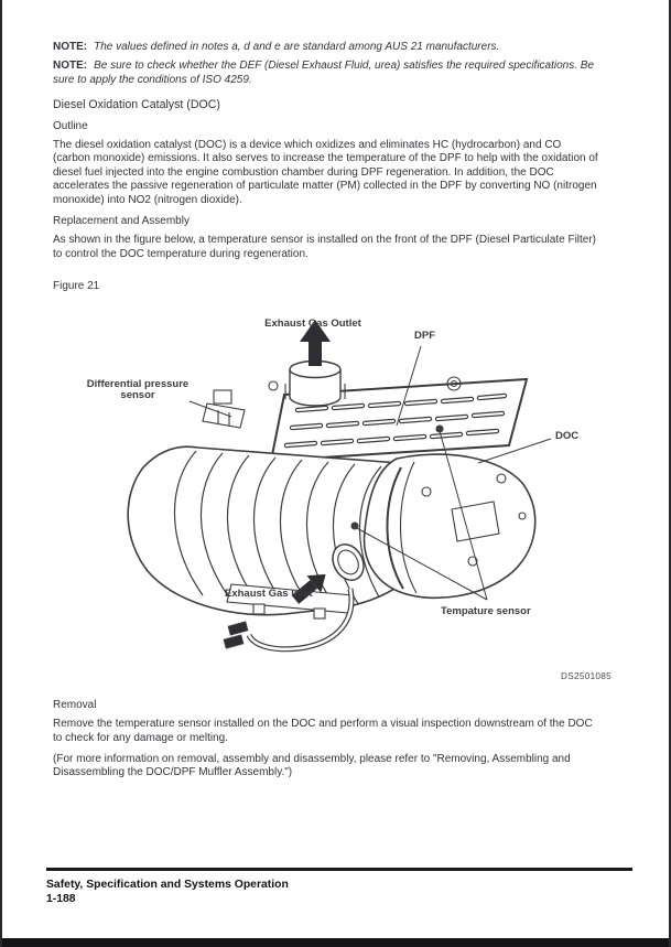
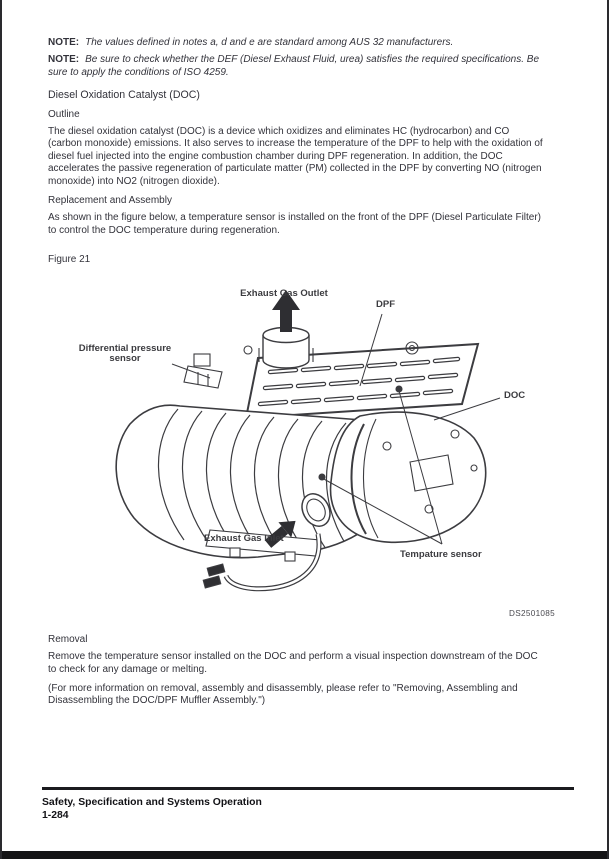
- NOTE: The values defined in notes a, d and e are standard among AUS 21 manufacturers.
+ NOTE: The values defined in notes a, d and e are standard among AUS 32 manufacturers.
  NOTE: Be sure to check whether the DEF (Diesel Exhaust Fluid, urea) satisfies the required specifications. Be sure to apply the conditions of ISO 4259.
  Diesel Oxidation Catalyst (DOC)
  Outline
  The diesel oxidation catalyst (DOC) is a device which oxidizes and eliminates HC (hydrocarbon) and CO (carbon monoxide) emissions. It also serves to increase the temperature of the DPF to help with the oxidation of diesel fuel injected into the engine combustion chamber during DPF regeneration. In addition, the DOC accelerates the passive regeneration of particulate matter (PM) collected in the DPF by converting NO (nitrogen monoxide) into NO2 (nitrogen dioxide).
  Replacement and Assembly
  As shown in the figure below, a temperature sensor is installed on the front of the DPF (Diesel Particulate Filter) to control the DOC temperature during regeneration.
  Figure 21
  Exhaust Gas Outlet
  DPF
  Differential pressure sensor
  DOC
  Exhaust Gas Inlet
  Tempature sensor
  DS2501085
  Removal
  Remove the temperature sensor installed on the DOC and perform a visual inspection downstream of the DOC to check for any damage or melting.
  (For more information on removal, assembly and disassembly, please refer to "Removing, Assembling and Disassembling the DOC/DPF Muffler Assembly.")
  Safety, Specification and Systems Operation
- 1-188
+ 1-284
